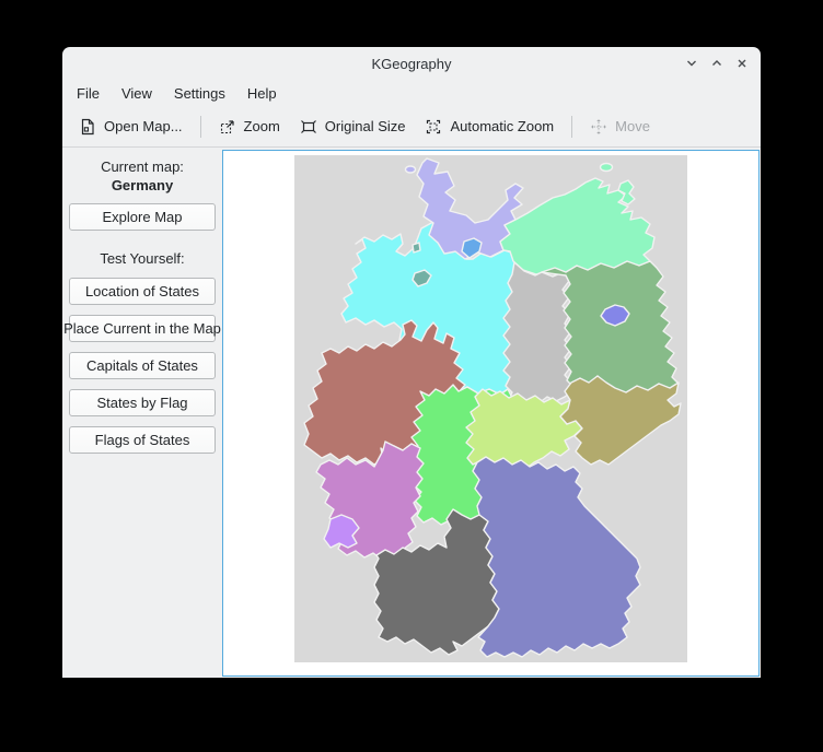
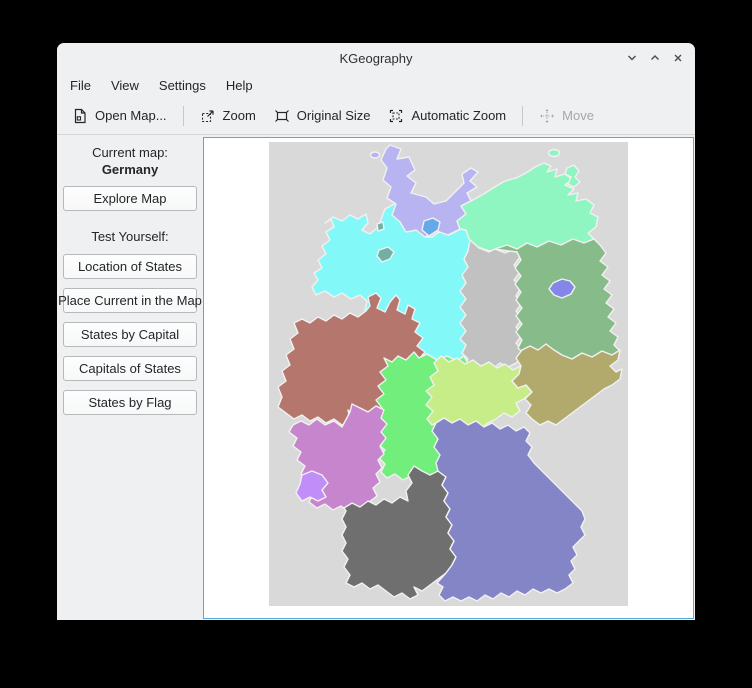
  KGeography
  File
  View
  Settings
  Help
  Open Map...
  Zoom
  Original Size
  Automatic Zoom
  Move
  Current map:
  Germany
  Explore Map
  Test Yourself:
  Location of States
  Place Current in the Map
+ States by Capital
  Capitals of States
  States by Flag
- Flags of States
